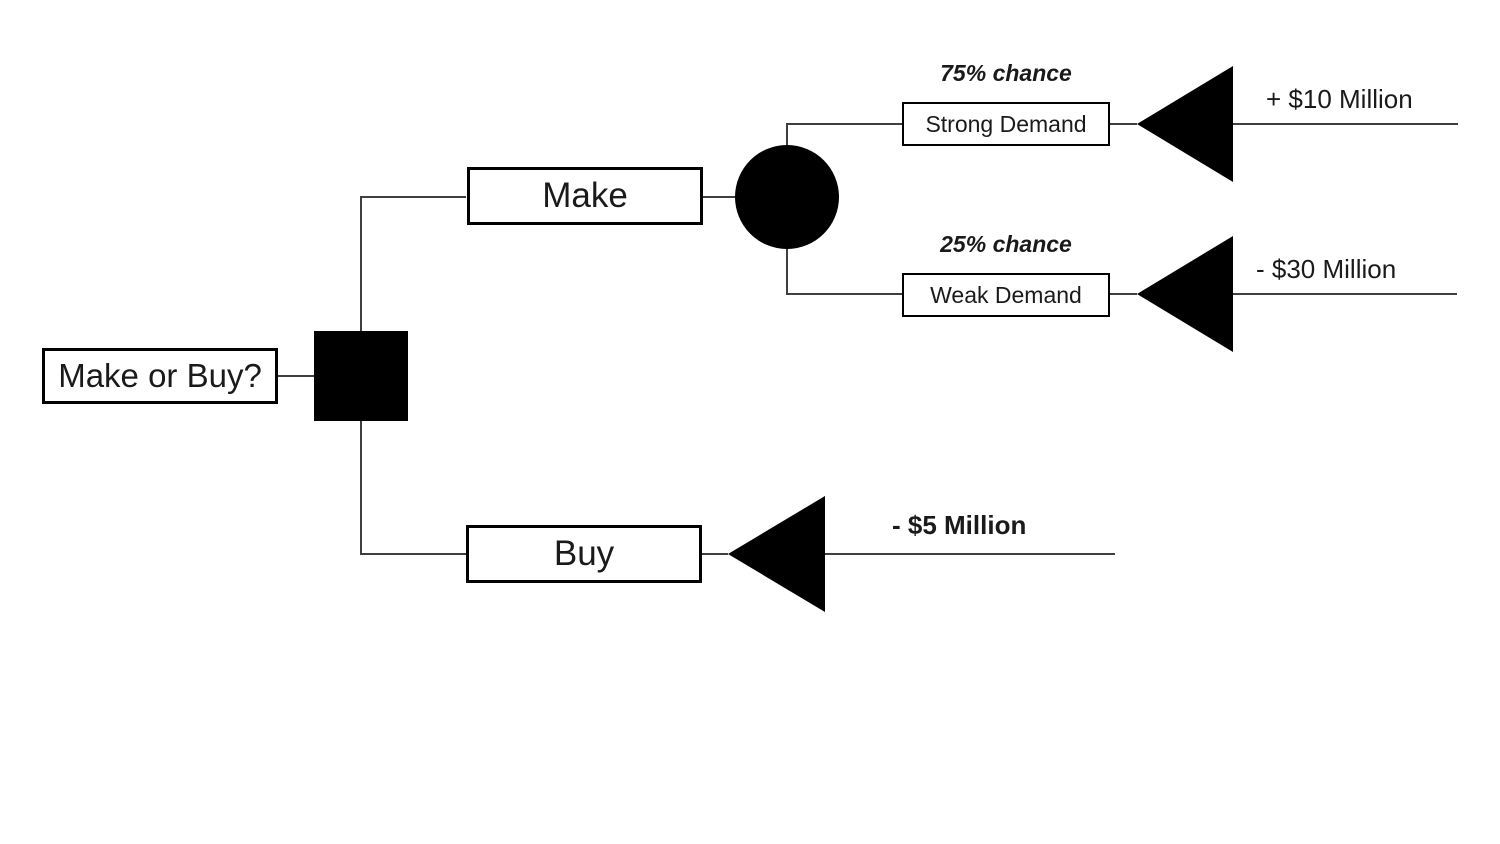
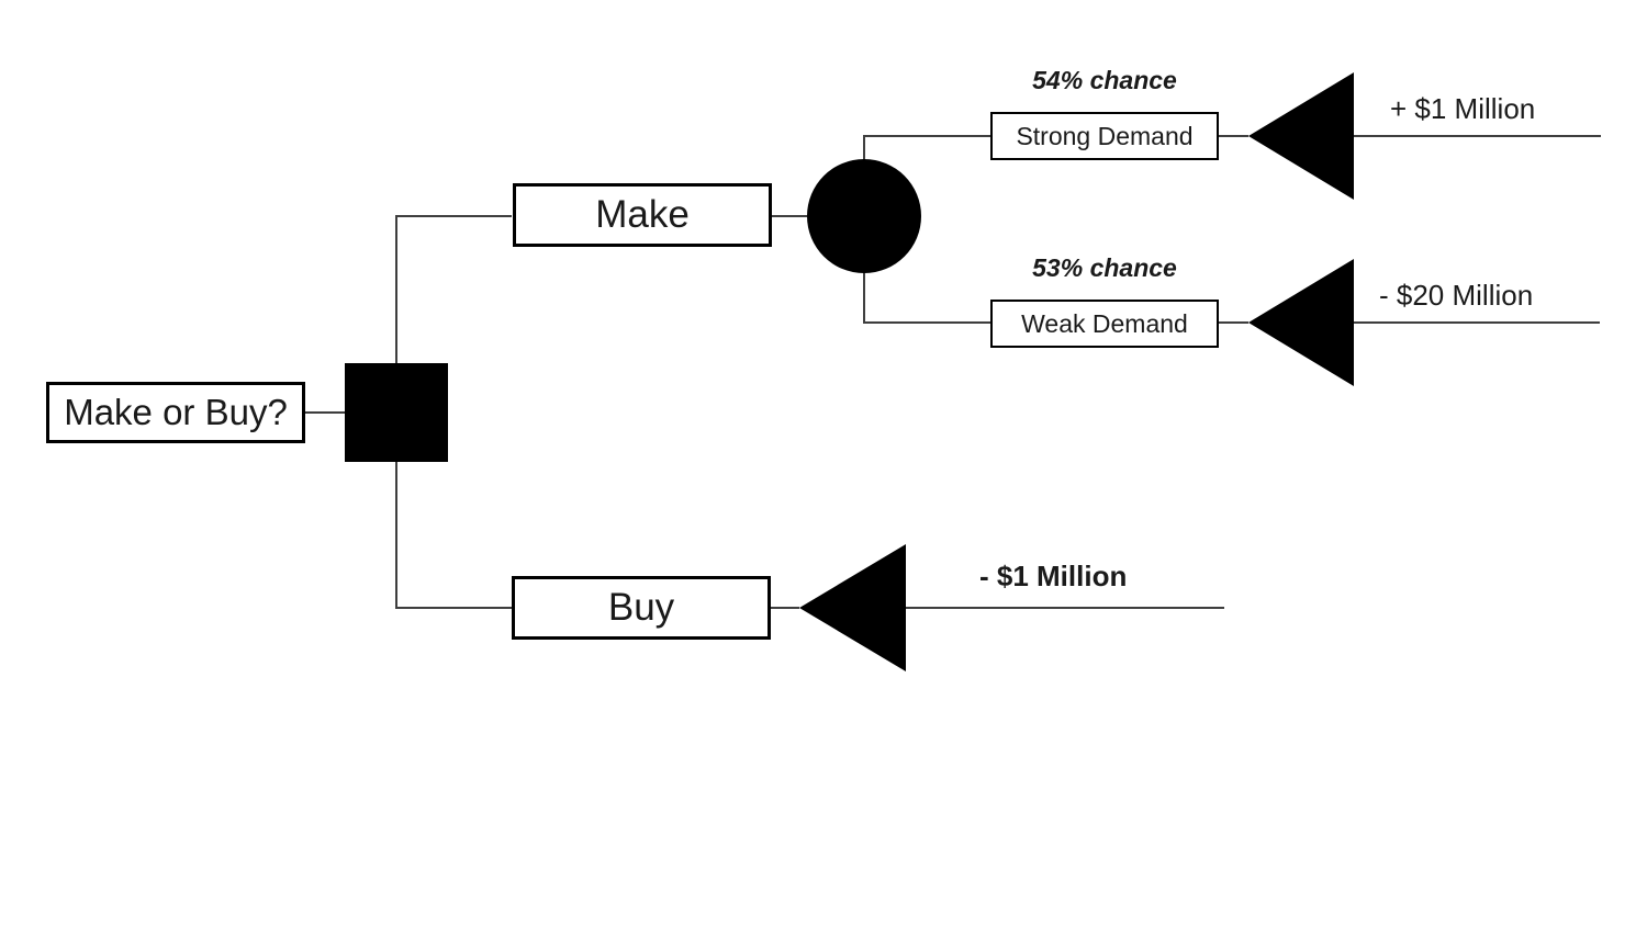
  Make or Buy?
  Make
  Buy
  Strong Demand
  Weak Demand
- 75% chance
+ 54% chance
- 25% chance
+ 53% chance
- + $10 Million
+ + $1 Million
- - $30 Million
+ - $20 Million
- - $5 Million
+ - $1 Million
